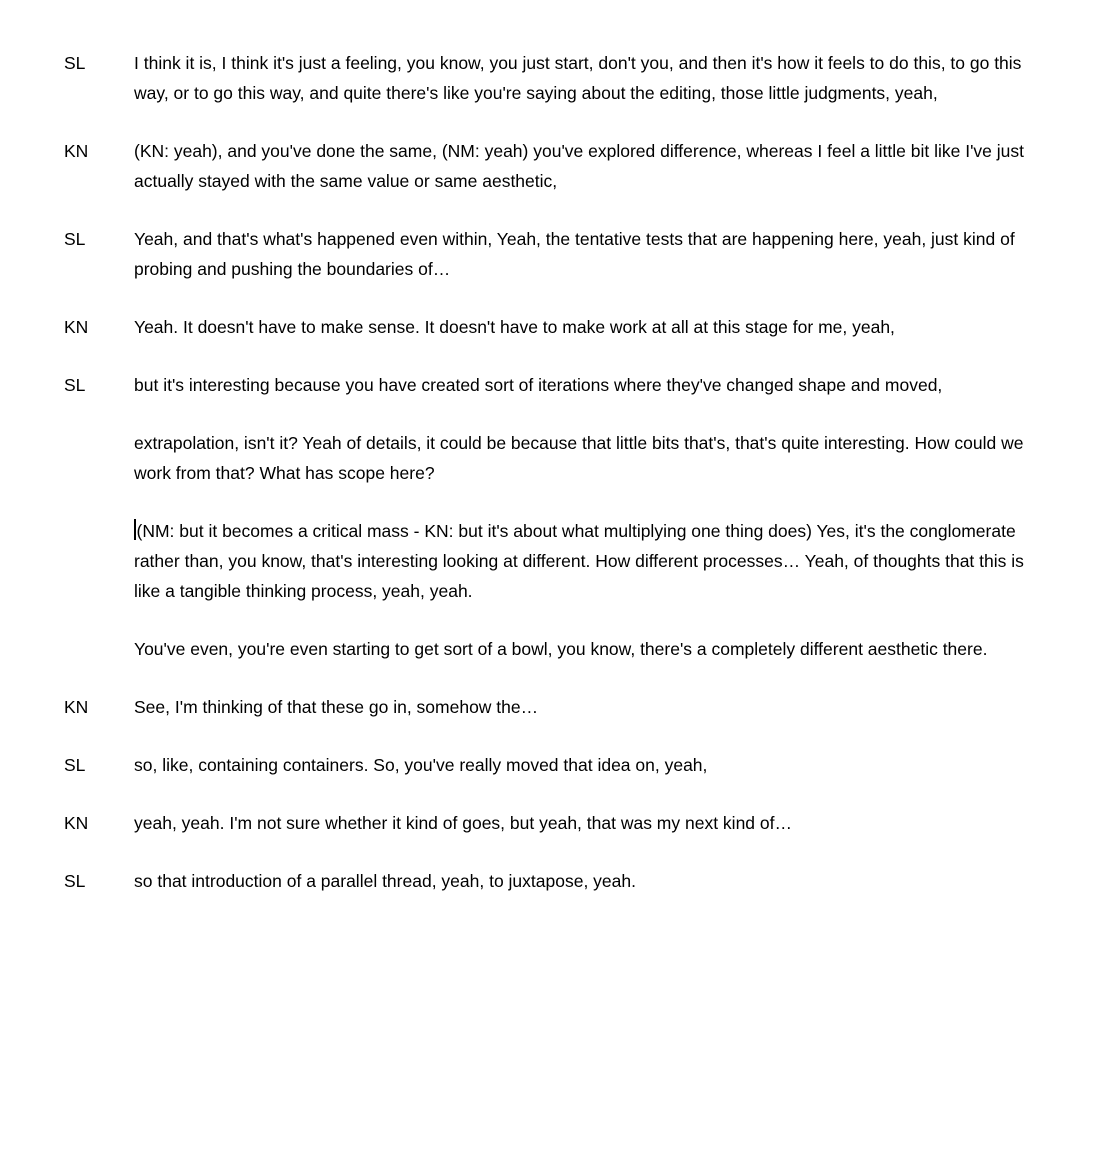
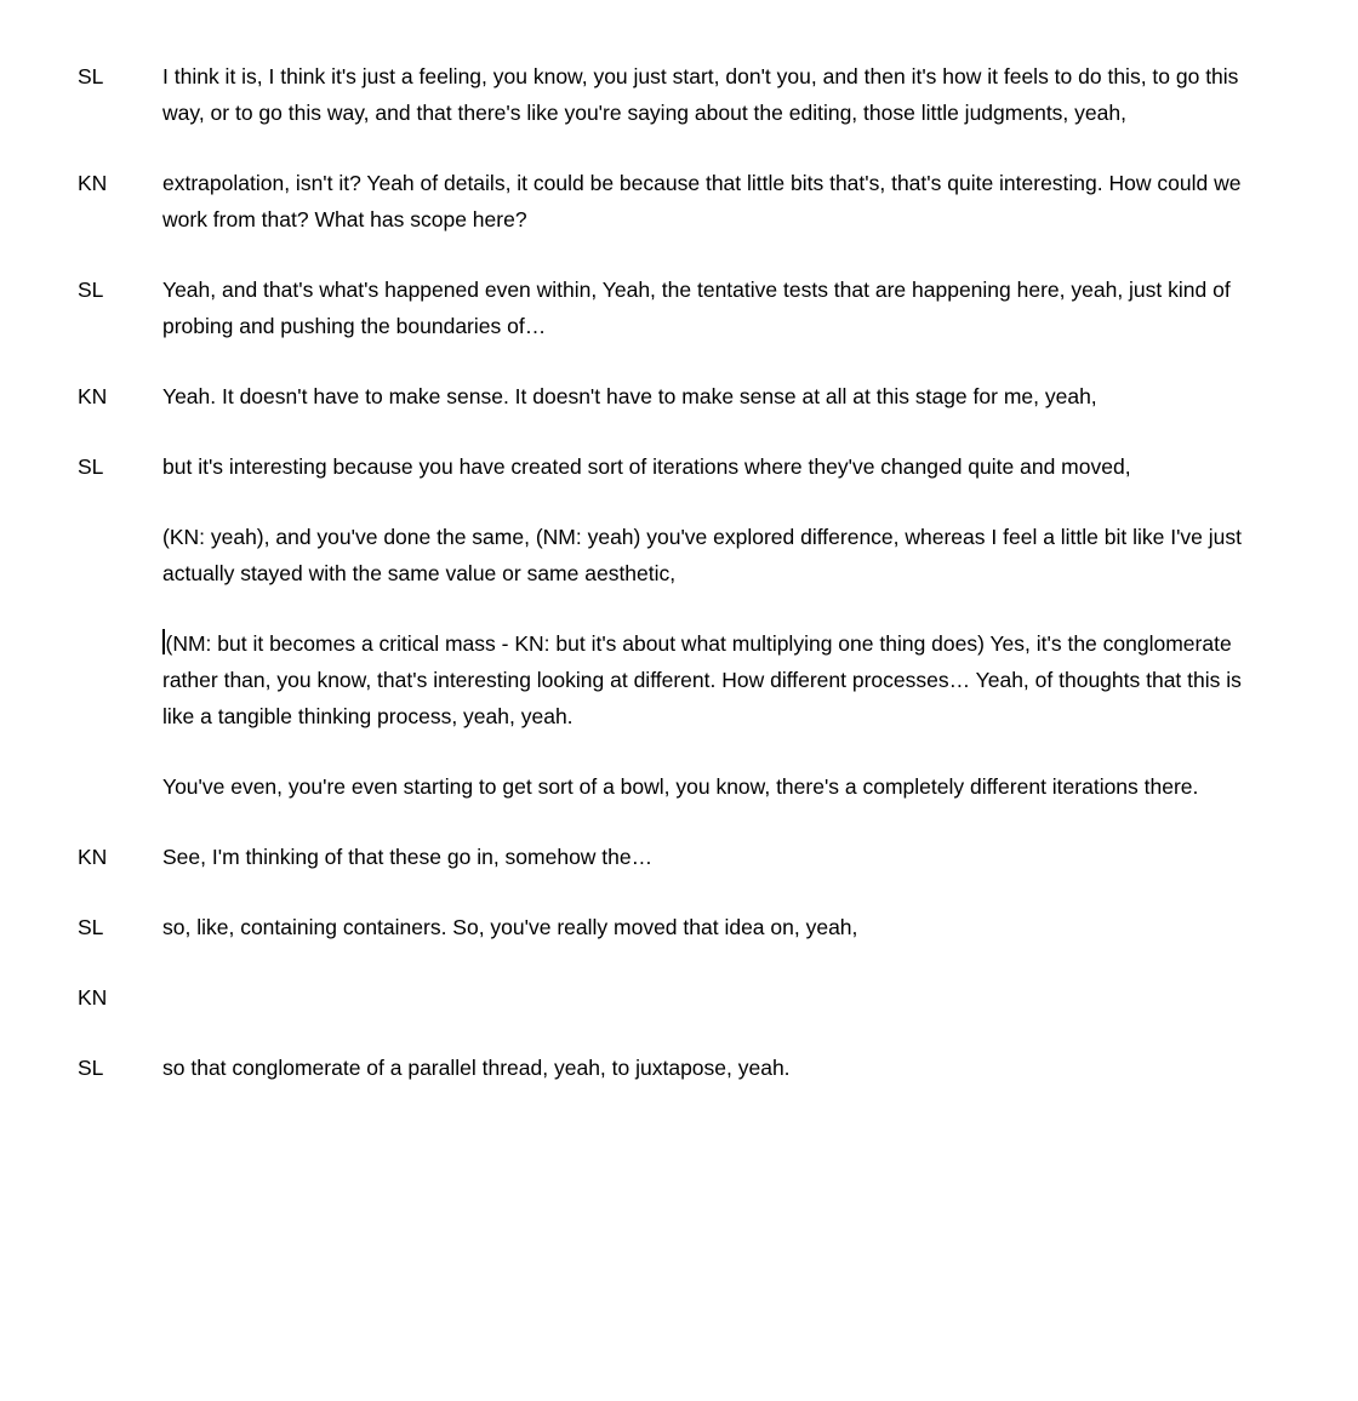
  SL
- I think it is, I think it's just a feeling, you know, you just start, don't you, and then it's how it feels to do this, to go this way, or to go this way, and quite there's like you're saying about the editing, those little judgments, yeah,
+ I think it is, I think it's just a feeling, you know, you just start, don't you, and then it's how it feels to do this, to go this way, or to go this way, and that there's like you're saying about the editing, those little judgments, yeah,
  KN
- (KN: yeah), and you've done the same, (NM: yeah) you've explored difference, whereas I feel a little bit like I've just actually stayed with the same value or same aesthetic,
+ extrapolation, isn't it? Yeah of details, it could be because that little bits that's, that's quite interesting. How could we work from that? What has scope here?
  SL
  Yeah, and that's what's happened even within, Yeah, the tentative tests that are happening here, yeah, just kind of probing and pushing the boundaries of…
  KN
- Yeah. It doesn't have to make sense. It doesn't have to make work at all at this stage for me, yeah,
+ Yeah. It doesn't have to make sense. It doesn't have to make sense at all at this stage for me, yeah,
  SL
- but it's interesting because you have created sort of iterations where they've changed shape and moved,
+ but it's interesting because you have created sort of iterations where they've changed quite and moved,
- extrapolation, isn't it? Yeah of details, it could be because that little bits that's, that's quite interesting. How could we work from that? What has scope here?
+ (KN: yeah), and you've done the same, (NM: yeah) you've explored difference, whereas I feel a little bit like I've just actually stayed with the same value or same aesthetic,
  (NM: but it becomes a critical mass - KN: but it's about what multiplying one thing does) Yes, it's the conglomerate rather than, you know, that's interesting looking at different. How different processes… Yeah, of thoughts that this is like a tangible thinking process, yeah, yeah.
- You've even, you're even starting to get sort of a bowl, you know, there's a completely different aesthetic there.
+ You've even, you're even starting to get sort of a bowl, you know, there's a completely different iterations there.
  KN
  See, I'm thinking of that these go in, somehow the…
  SL
  so, like, containing containers. So, you've really moved that idea on, yeah,
  KN
- yeah, yeah. I'm not sure whether it kind of goes, but yeah, that was my next kind of…
  SL
- so that introduction of a parallel thread, yeah, to juxtapose, yeah.
+ so that conglomerate of a parallel thread, yeah, to juxtapose, yeah.
